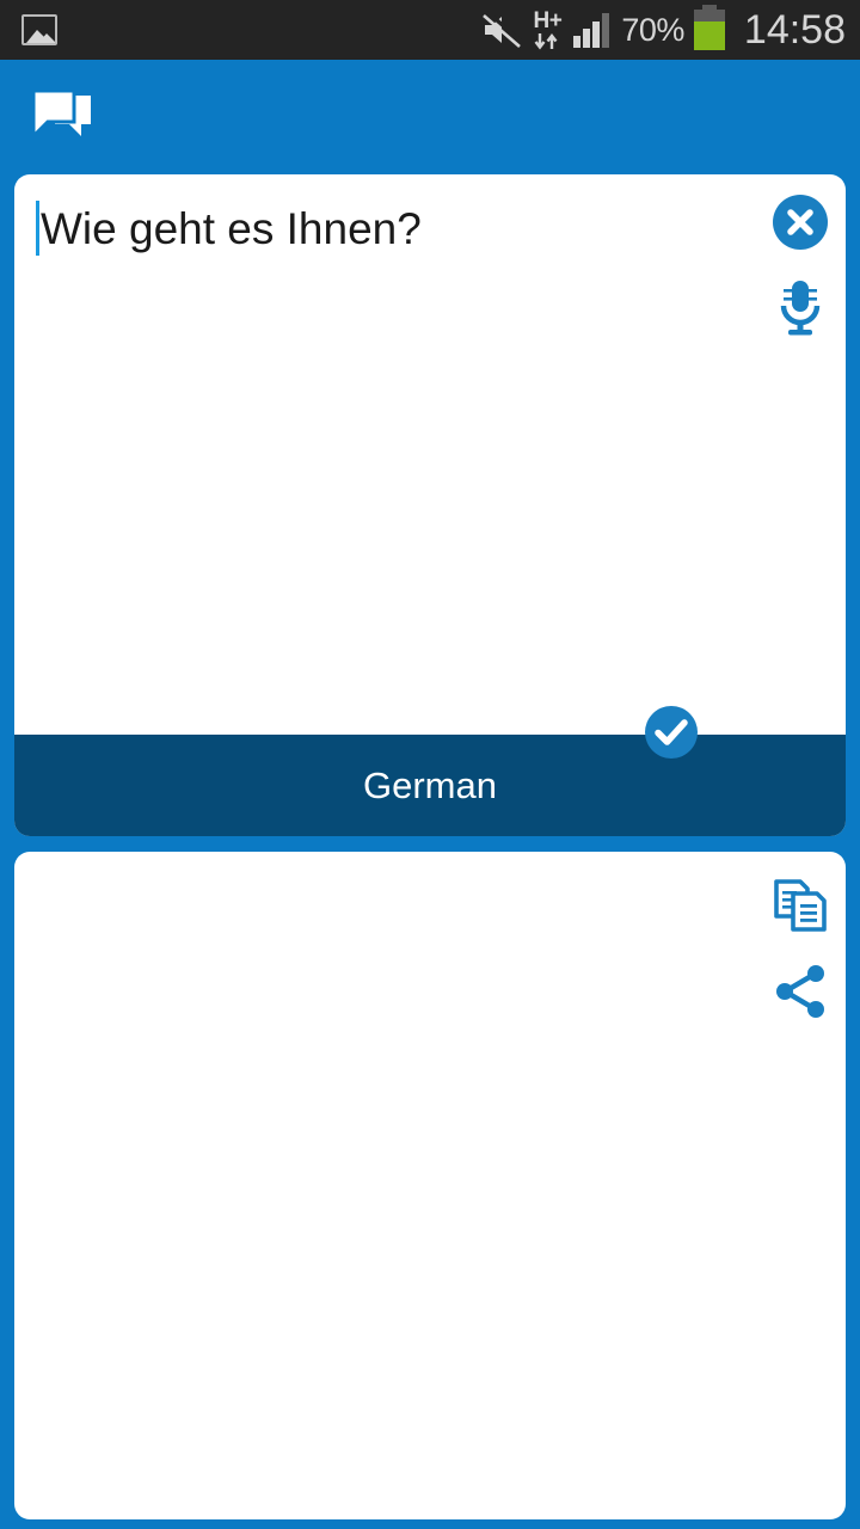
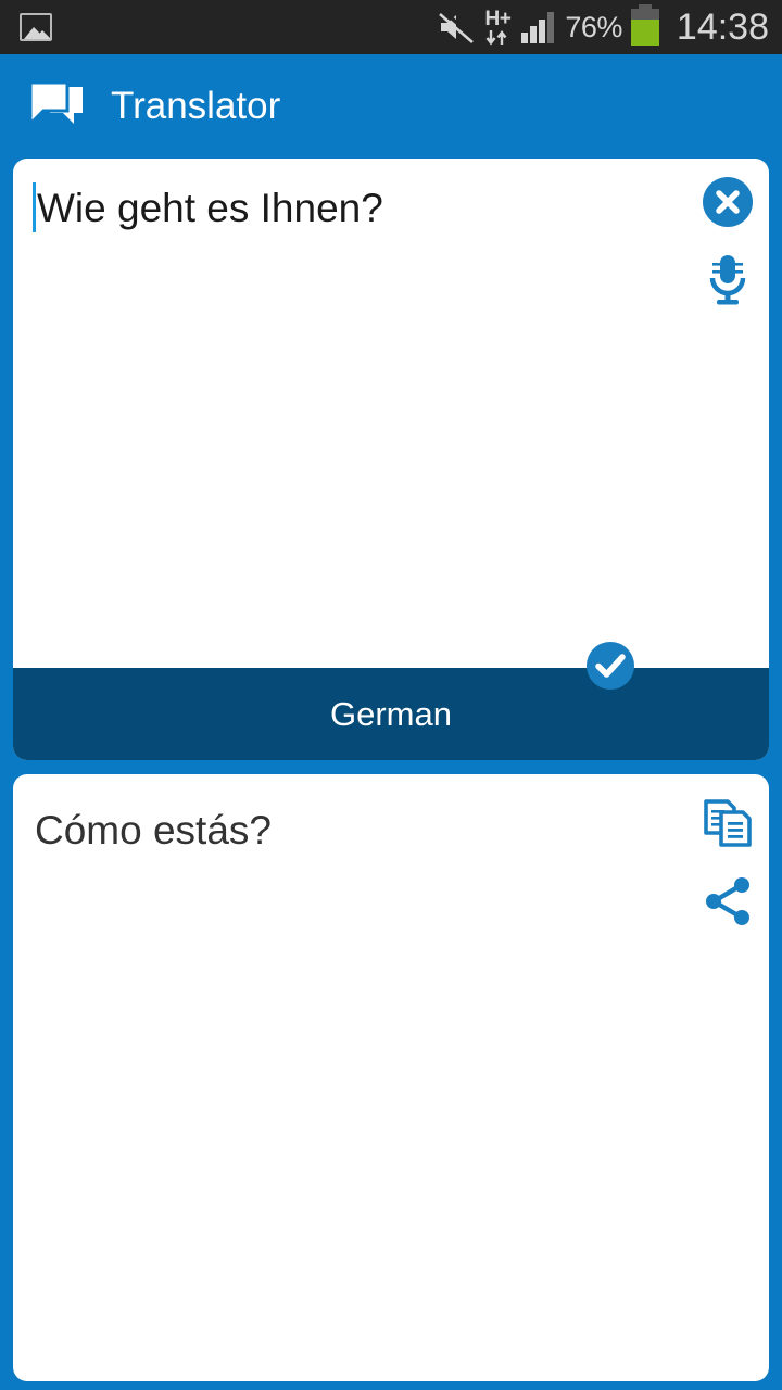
  H+
- 70%
+ 76%
- 14:58
+ 14:38
+ Translator
  Wie geht es Ihnen?
  German
+ Cómo estás?
